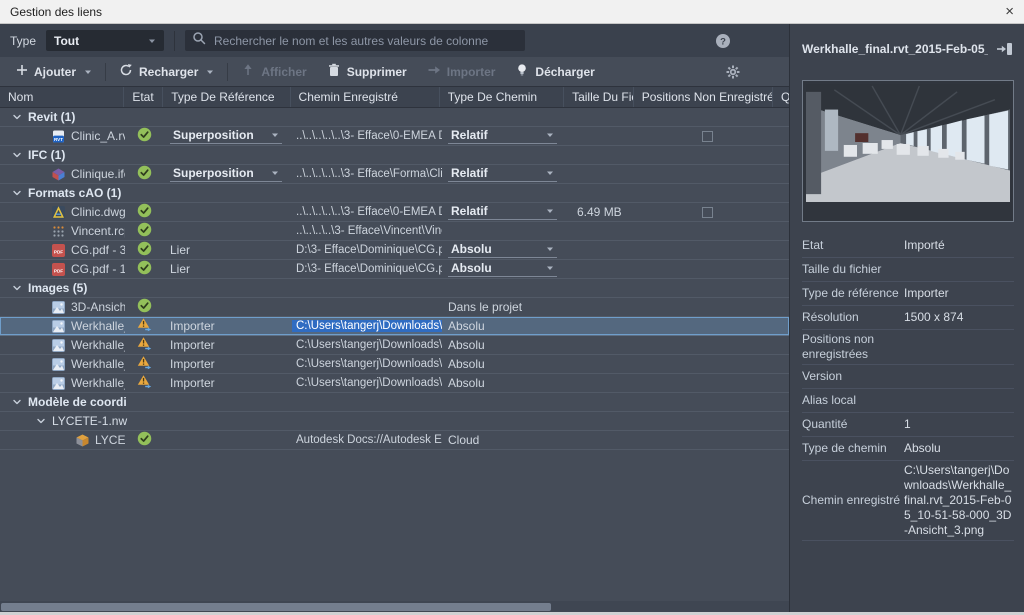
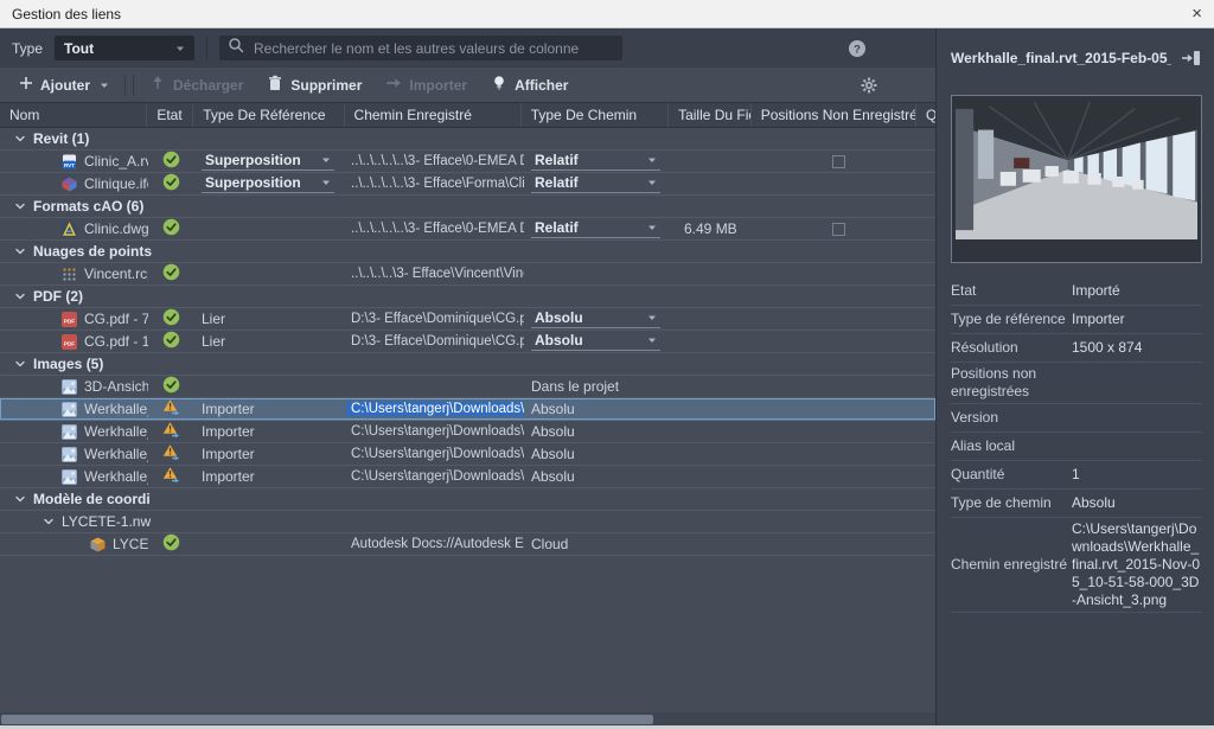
  Gestion des liens
  ×
  Type
  Tout
  Rechercher le nom et les autres valeurs de colonne
  ?
  Ajouter
- Recharger
- Afficher
+ Décharger
  Supprimer
  Importer
- Décharger
+ Afficher
  Nom
  Etat
  Type De Référence
  Chemin Enregistré
  Type De Chemin
  Taille Du Fi
  Positions Non Enregistré
  Revit (1)
  Clinic_A.r
  Superposition
  ..\..\..\..\..\3- Efface\0-EMEA
  Relatif
- IFC (1)
  Clinique.if
  Superposition
  ..\..\..\..\..\3- Efface\Forma\Cli
  Relatif
- Formats cAO (1)
+ Formats cAO (6)
  Clinic.dwg
  ..\..\..\..\..\3- Efface\0-EMEA
  Relatif
  6.49 MB
+ Nuages de points
  Vincent.rc
  ..\..\..\..\3- Efface\Vincent\Vin
+ PDF (2)
- CG.pdf - 3
+ CG.pdf - 7
  Lier
  D:\3- Efface\Dominique\CG.p
  Absolu
  CG.pdf - 1
  Lier
  D:\3- Efface\Dominique\CG.p
  Absolu
  Images (5)
  3D-Ansich
  Dans le projet
  Werkhalle
  Importer
  C:\Users\tangerj\Downloads\
  Absolu
  Werkhalle
  Importer
  C:\Users\tangerj\Downloads\
  Absolu
  Werkhalle
  Importer
  C:\Users\tangerj\Downloads\
  Absolu
  Werkhalle
  Importer
  C:\Users\tangerj\Downloads\
  Absolu
  Modèle de coordi
  LYCETE-1.nw
  Autodesk Docs://Autodesk E
  Cloud
  Werkhalle_final.rvt_2015-Feb-05_
  Etat
  Importé
- Taille du fichier
  Type de référence
  Importer
  Résolution
  1500 x 874
  Positions non enregistrées
  Version
  Alias local
  Quantité
  1
  Type de chemin
  Absolu
  Chemin enregistré
- C:\Users\tangerj\Downloads\Werkhalle_final.rvt_2015-Feb-05_10-51-58-000_3D-Ansicht_3.png
+ C:\Users\tangerj\Downloads\Werkhalle_final.rvt_2015-Nov-05_10-51-58-000_3D-Ansicht_3.png
